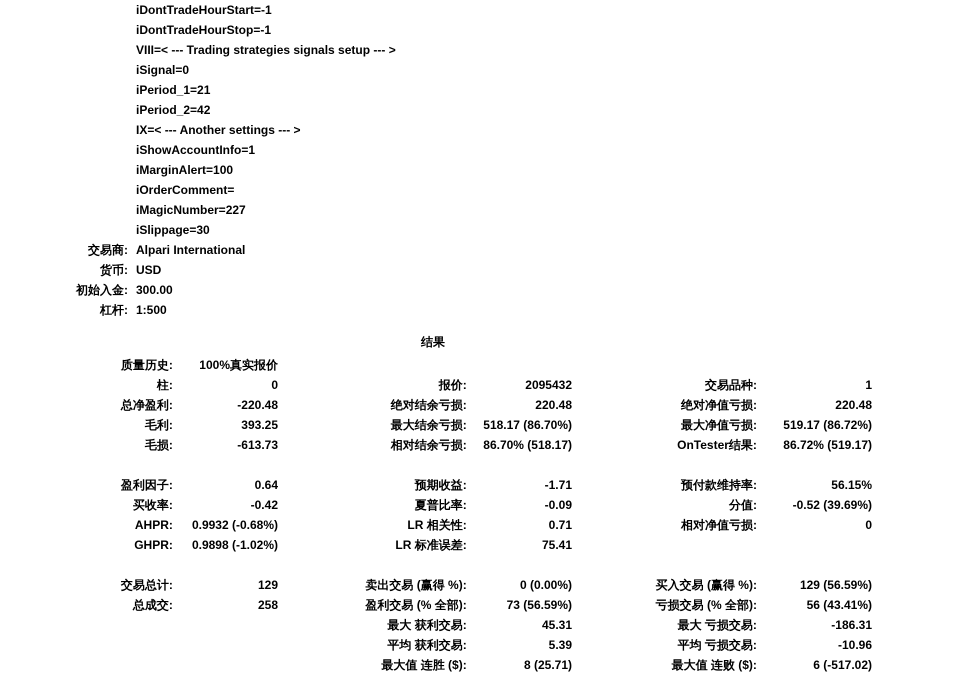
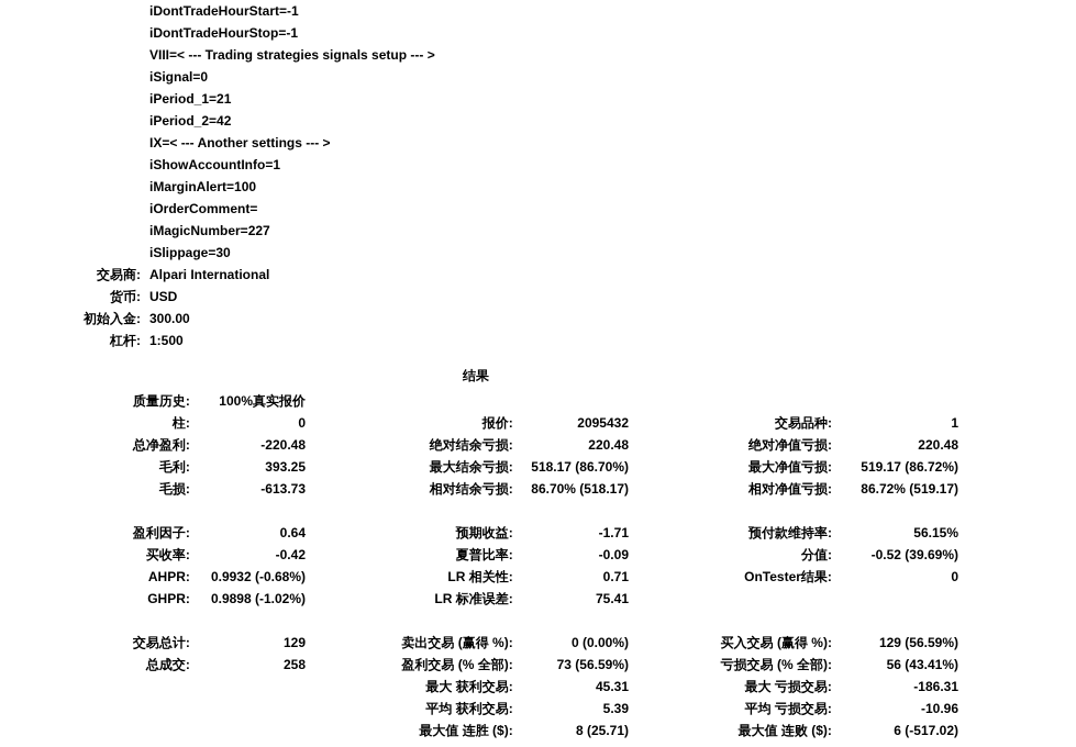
  iDontTradeHourStart=-1
  iDontTradeHourStop=-1
  VIII=< --- Trading strategies signals setup --- >
  iSignal=0
  iPeriod_1=21
  iPeriod_2=42
  IX=< --- Another settings --- >
  iShowAccountInfo=1
  iMarginAlert=100
  iOrderComment=
  iMagicNumber=227
  iSlippage=30
  交易商:
  Alpari International
  货币:
  USD
  初始入金:
  300.00
  杠杆:
  1:500
  结果
  质量历史:
  100%真实报价
  柱:
  0
  报价:
  2095432
  交易品种:
  1
  总净盈利:
  -220.48
  绝对结余亏损:
  220.48
  绝对净值亏损:
  220.48
  毛利:
  393.25
  最大结余亏损:
  518.17 (86.70%)
  最大净值亏损:
  519.17 (86.72%)
  毛损:
  -613.73
  相对结余亏损:
  86.70% (518.17)
- OnTester结果:
+ 相对净值亏损:
  86.72% (519.17)
  盈利因子:
  0.64
  预期收益:
  -1.71
  预付款维持率:
  56.15%
  买收率:
  -0.42
  夏普比率:
  -0.09
  分值:
  -0.52 (39.69%)
  AHPR:
  0.9932 (-0.68%)
  LR 相关性:
  0.71
- 相对净值亏损:
+ OnTester结果:
  0
  GHPR:
  0.9898 (-1.02%)
  LR 标准误差:
  75.41
  交易总计:
  129
  卖出交易 (赢得 %):
  0 (0.00%)
  买入交易 (赢得 %):
  129 (56.59%)
  总成交:
  258
  盈利交易 (% 全部):
  73 (56.59%)
  亏损交易 (% 全部):
  56 (43.41%)
  最大 获利交易:
  45.31
  最大 亏损交易:
  -186.31
  平均 获利交易:
  5.39
  平均 亏损交易:
  -10.96
  最大值 连胜 ($):
  8 (25.71)
  最大值 连败 ($):
  6 (-517.02)
